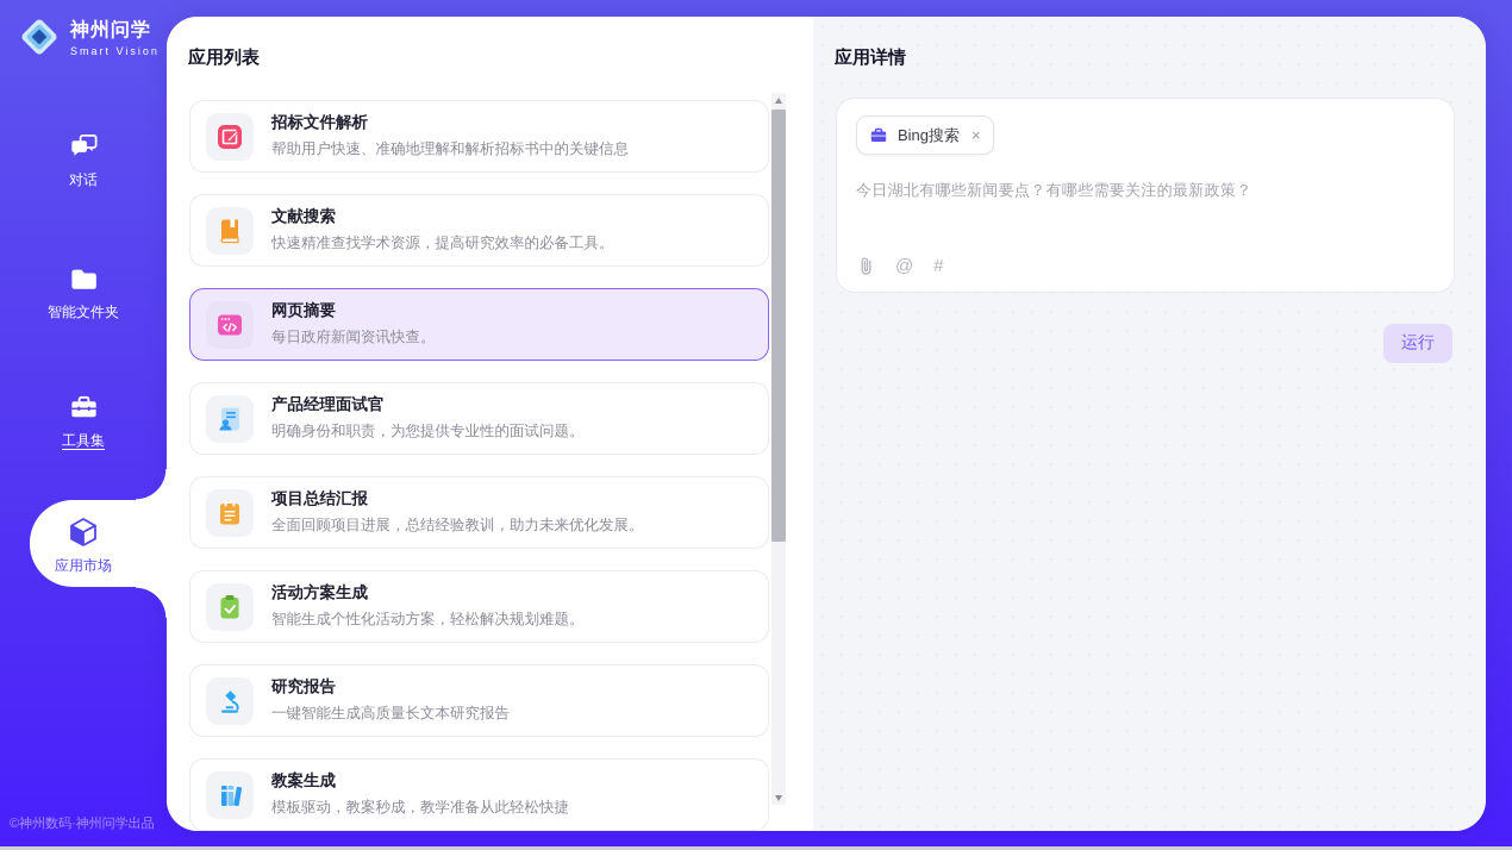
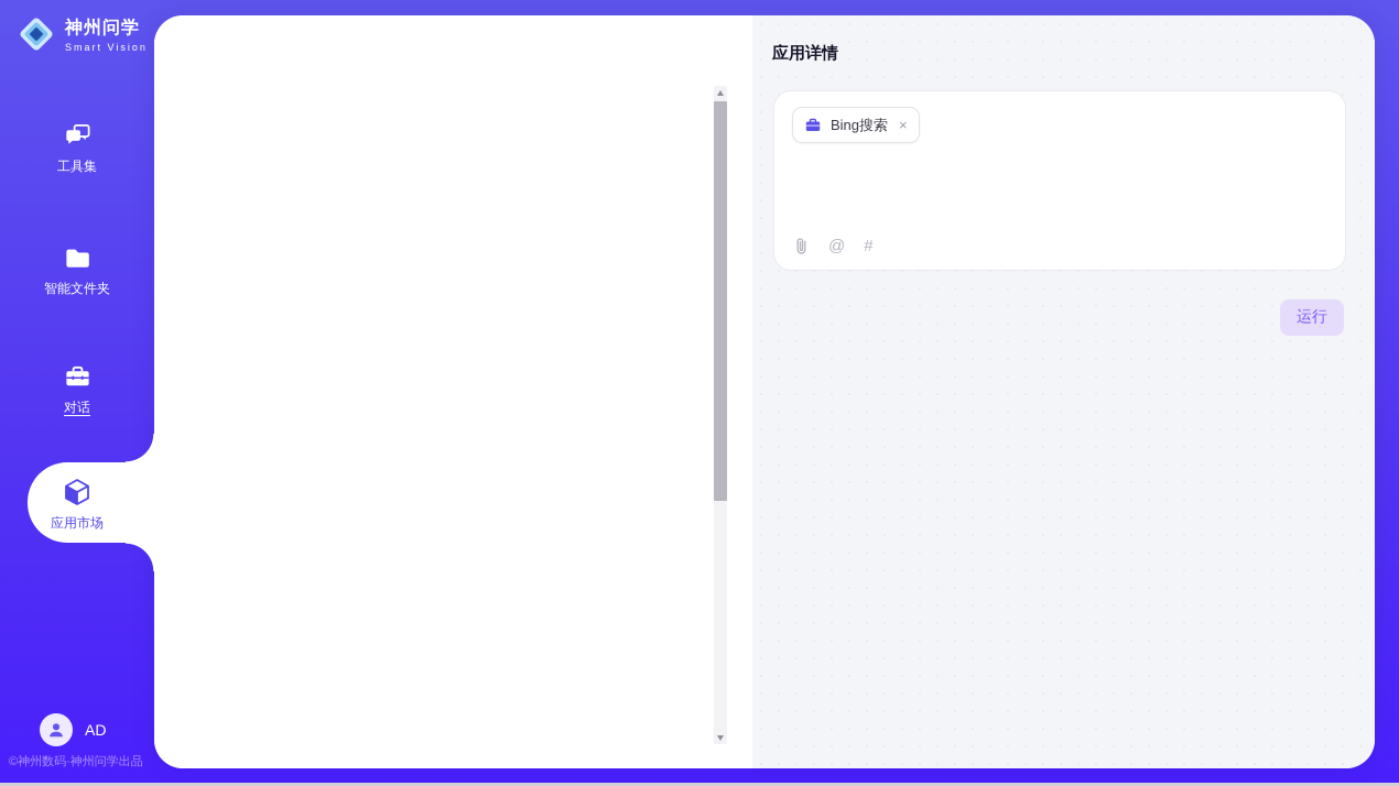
  神州问学
  Smart Vision
- 对话
+ 工具集
  智能文件夹
- 工具集
+ 对话
  应用市场
+ AD
  ©神州数码·神州问学出品
- 应用列表
- 招标文件解析
- 帮助用户快速、准确地理解和解析招标书中的关键信息
- 文献搜索
- 快速精准查找学术资源，提高研究效率的必备工具。
- 网页摘要
- 每日政府新闻资讯快查。
- 产品经理面试官
- 明确身份和职责，为您提供专业性的面试问题。
- 项目总结汇报
- 全面回顾项目进展，总结经验教训，助力未来优化发展。
- 活动方案生成
- 智能生成个性化活动方案，轻松解决规划难题。
- 研究报告
- 一键智能生成高质量长文本研究报告
- 教案生成
- 模板驱动，教案秒成，教学准备从此轻松快捷
  应用详情
  Bing搜索
  ×
- 今日湖北有哪些新闻要点？有哪些需要关注的最新政策？
  @
  #
  运行
